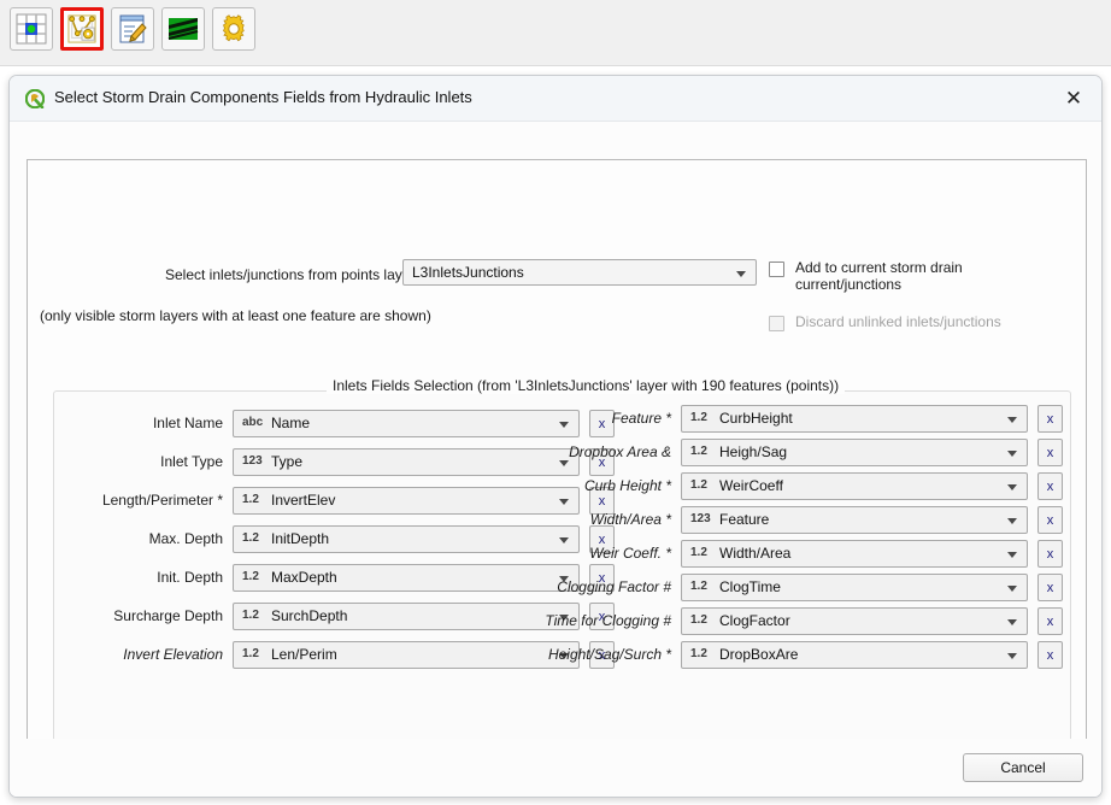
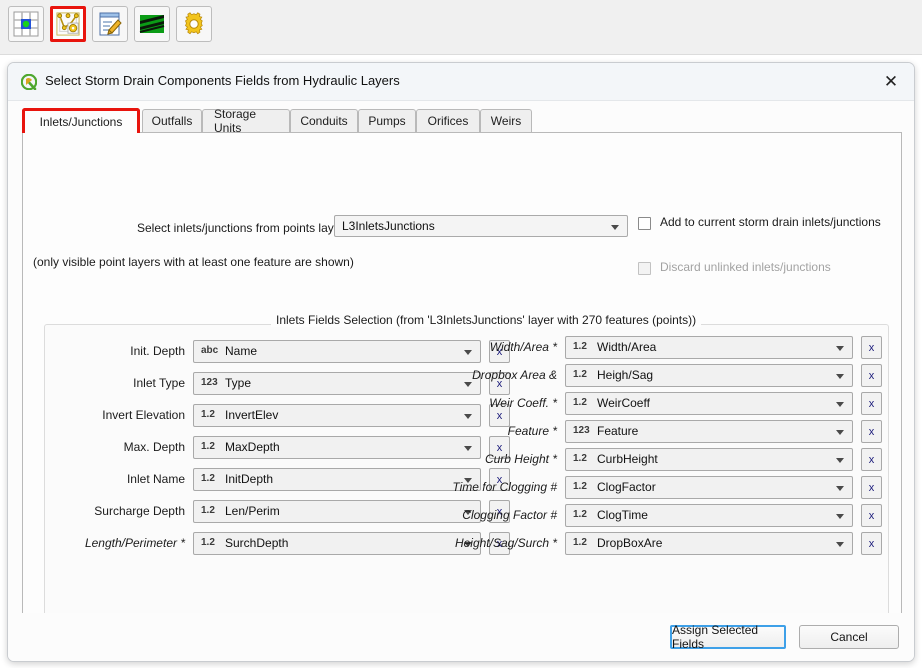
- Select Storm Drain Components Fields from Hydraulic Inlets
+ Select Storm Drain Components Fields from Hydraulic Layers
  ✕
+ Inlets/Junctions
+ Outfalls
+ Storage Units
+ Conduits
+ Pumps
+ Orifices
+ Weirs
  Select inlets/junctions from points lay
  L3InletsJunctions
- (only visible storm layers with at least one feature are shown)
+ (only visible point layers with at least one feature are shown)
- Add to current storm drain current/junctions
+ Add to current storm drain inlets/junctions
  Discard unlinked inlets/junctions
- Inlets Fields Selection (from 'L3InletsJunctions' layer with 190 features (points))
+ Inlets Fields Selection (from 'L3InletsJunctions' layer with 270 features (points))
- Inlet Name
+ Init. Depth
  abc
  Name
  x
  Inlet Type
  123
  Type
  x
- Length/Perimeter *
+ Invert Elevation
  1.2
  InvertElev
  x
  Max. Depth
  1.2
- InitDepth
+ MaxDepth
  x
- Init. Depth
+ Inlet Name
  1.2
- MaxDepth
+ InitDepth
  x
  Surcharge Depth
  1.2
- SurchDepth
+ Len/Perim
  x
- Invert Elevation
+ Length/Perimeter *
  1.2
- Len/Perim
+ SurchDepth
  x
- Feature *
+ Width/Area *
  1.2
- CurbHeight
+ Width/Area
  x
  Dropbox Area &
  1.2
  Heigh/Sag
  x
- Curb Height *
+ Weir Coeff. *
  1.2
  WeirCoeff
  x
- Width/Area *
+ Feature *
  123
  Feature
  x
- Weir Coeff. *
+ Curb Height *
  1.2
- Width/Area
+ CurbHeight
  x
- Clogging Factor #
+ Time for Clogging #
  1.2
- ClogTime
+ ClogFactor
  x
- Time for Clogging #
+ Clogging Factor #
  1.2
- ClogFactor
+ ClogTime
  x
  Height/Sag/Surch *
  1.2
  DropBoxAre
  x
+ Assign Selected Fields
  Cancel
